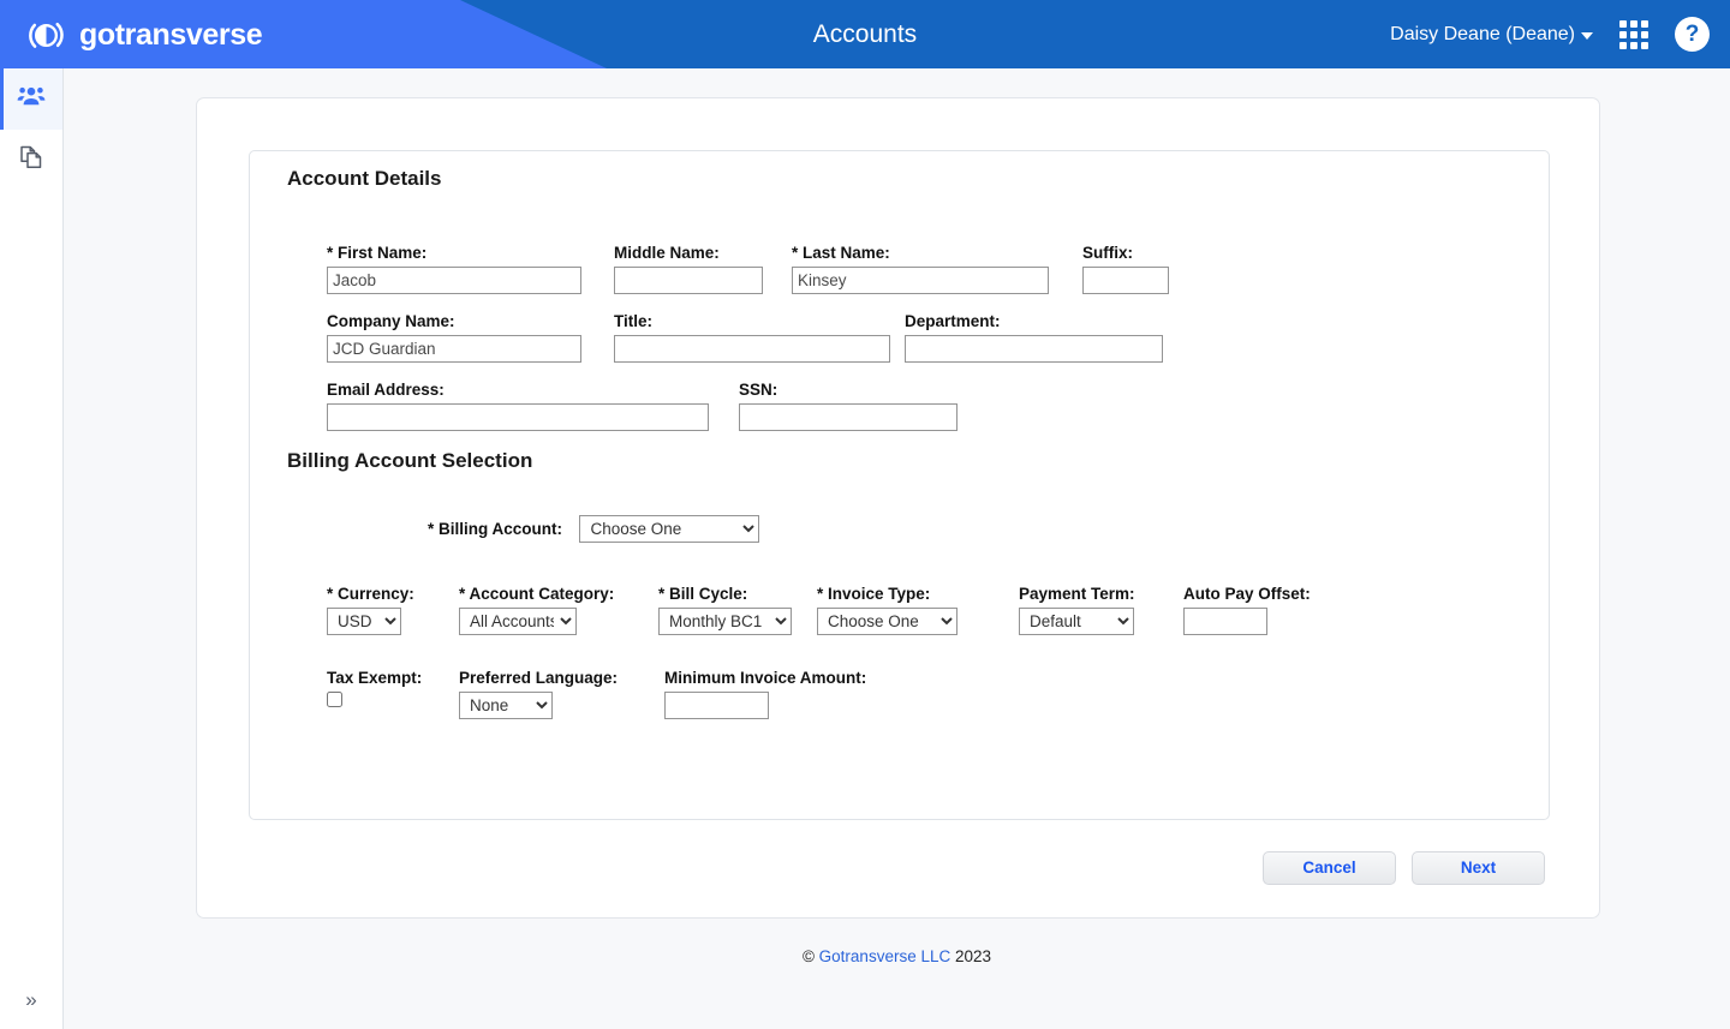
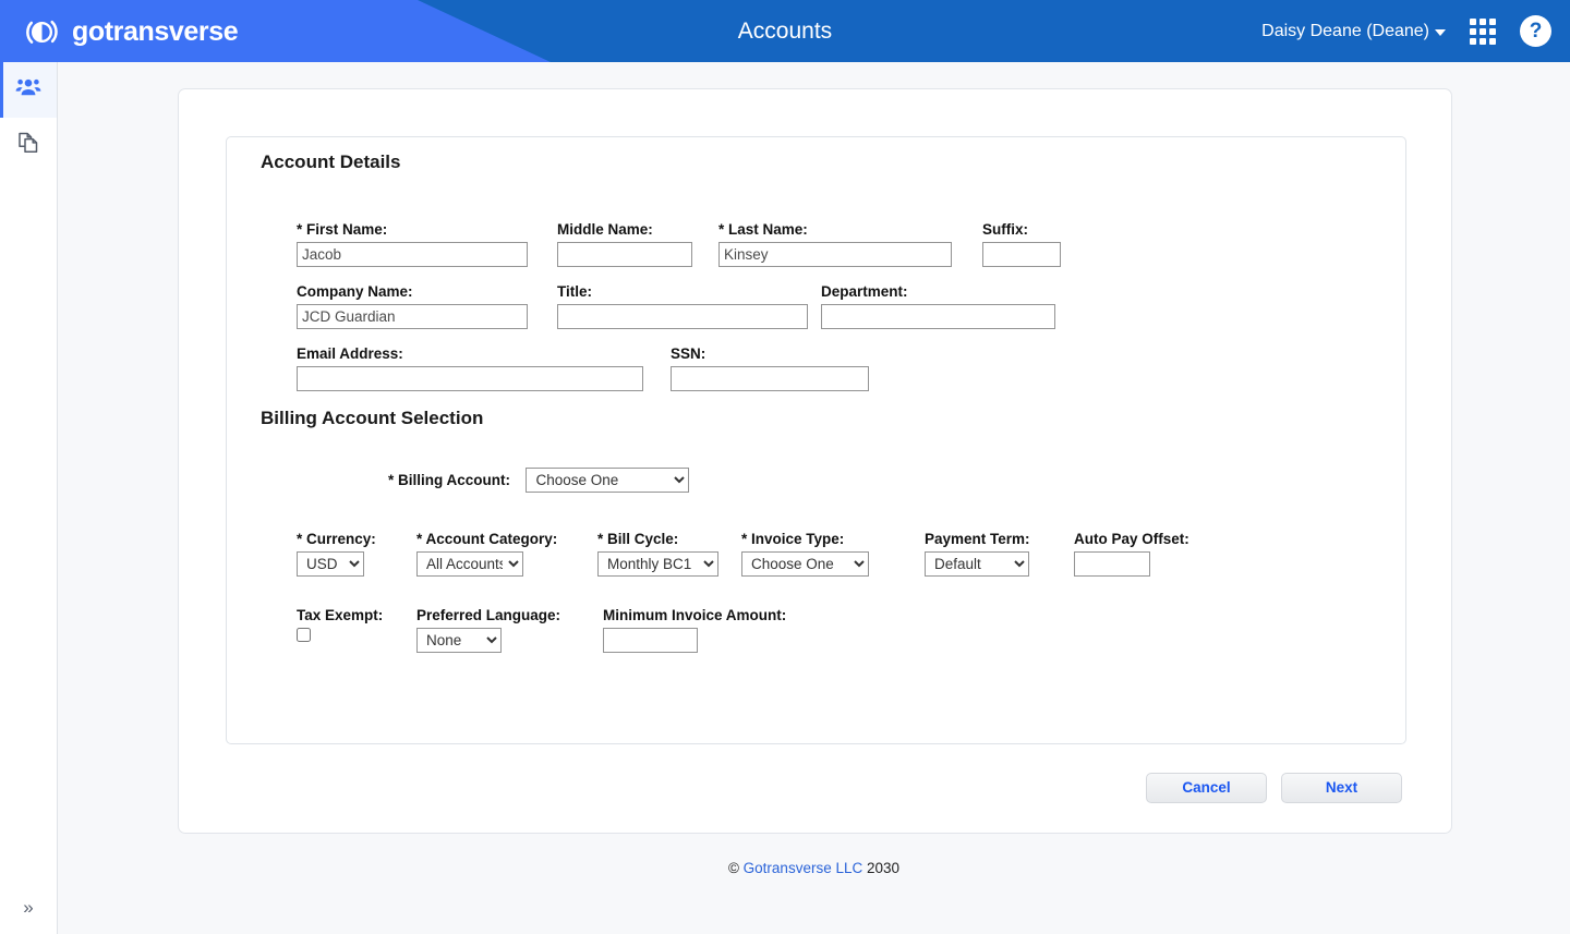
  gotransverse
  Accounts
  Daisy Deane (Deane)
  ?
  »
  Account Details
  * First Name:
  Jacob
  Middle Name:
  * Last Name:
  Kinsey
  Suffix:
  Company Name:
  JCD Guardian
  Title:
  Department:
  Email Address:
  SSN:
  Billing Account Selection
  * Billing Account: Choose One
  * Currency:
  USD
  * Account Category:
  All Account
  * Bill Cycle:
  Monthly BC1
  * Invoice Type:
  Choose One
  Payment Term:
  Default
  Auto Pay Offset:
  Tax Exempt:
  Preferred Language:
  None
  Minimum Invoice Amount:
  Cancel
  Next
- © Gotransverse LLC 2023
+ © Gotransverse LLC 2030
